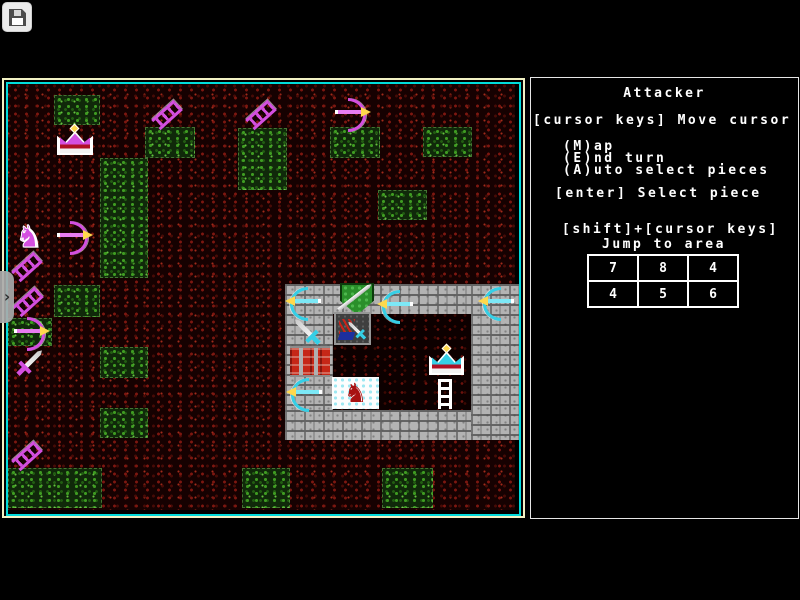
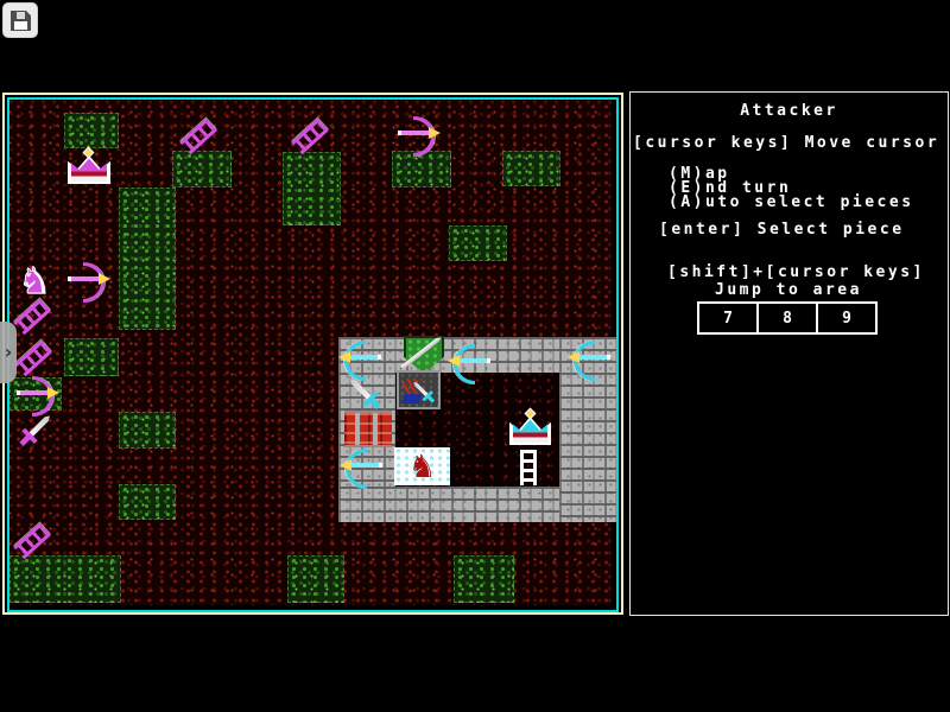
  ›
  ♞
  ♞
  Attacker
  [cursor keys] Move cursor
  (M)ap
  (E)nd turn
  (A)uto select pieces
  [enter] Select piece
  [shift]+[cursor keys]
  Jump to area
- 7	8	4
+ 7	8	9
- 4	5	6
